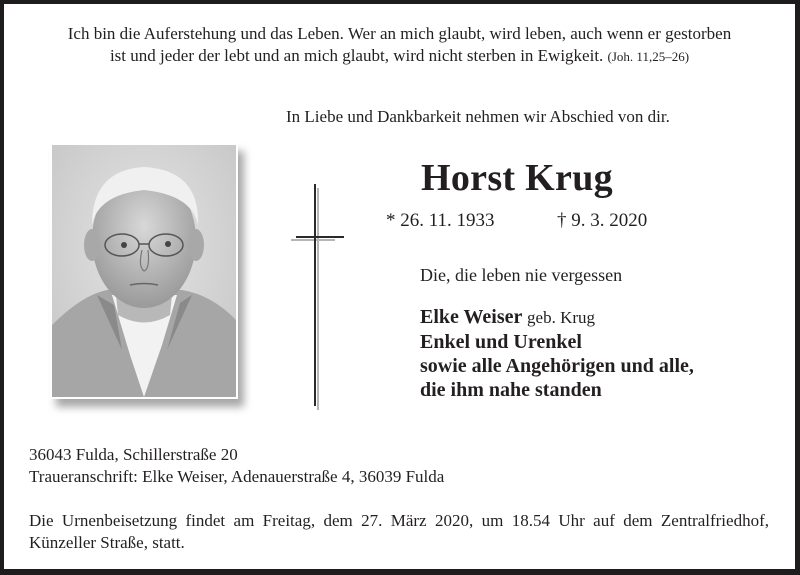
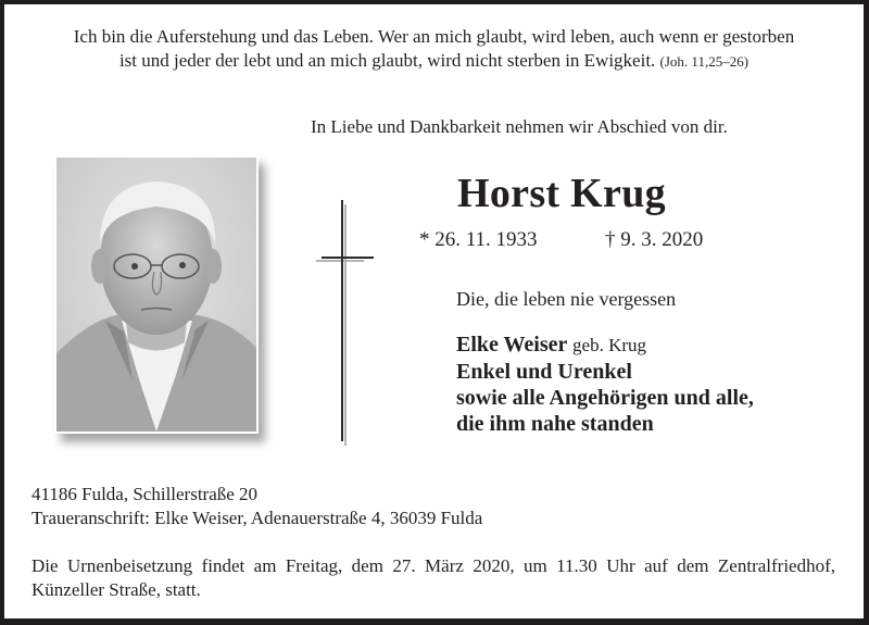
  Ich bin die Auferstehung und das Leben. Wer an mich glaubt, wird leben, auch wenn er gestorben
  ist und jeder der lebt und an mich glaubt, wird nicht sterben in Ewigkeit. (Joh. 11,25–26)
  In Liebe und Dankbarkeit nehmen wir Abschied von dir.
  Horst Krug
  * 26. 11. 1933
  † 9. 3. 2020
  Die, die leben nie vergessen
  Elke Weiser geb. Krug
  Enkel und Urenkel
  sowie alle Angehörigen und alle,
  die ihm nahe standen
- 36043 Fulda, Schillerstraße 20
+ 41186 Fulda, Schillerstraße 20
  Traueranschrift: Elke Weiser, Adenauerstraße 4, 36039 Fulda
- Die Urnenbeisetzung findet am Freitag, dem 27. März 2020, um 18.54 Uhr auf dem Zentralfriedhof, Künzeller Straße, statt.
+ Die Urnenbeisetzung findet am Freitag, dem 27. März 2020, um 11.30 Uhr auf dem Zentralfriedhof, Künzeller Straße, statt.
